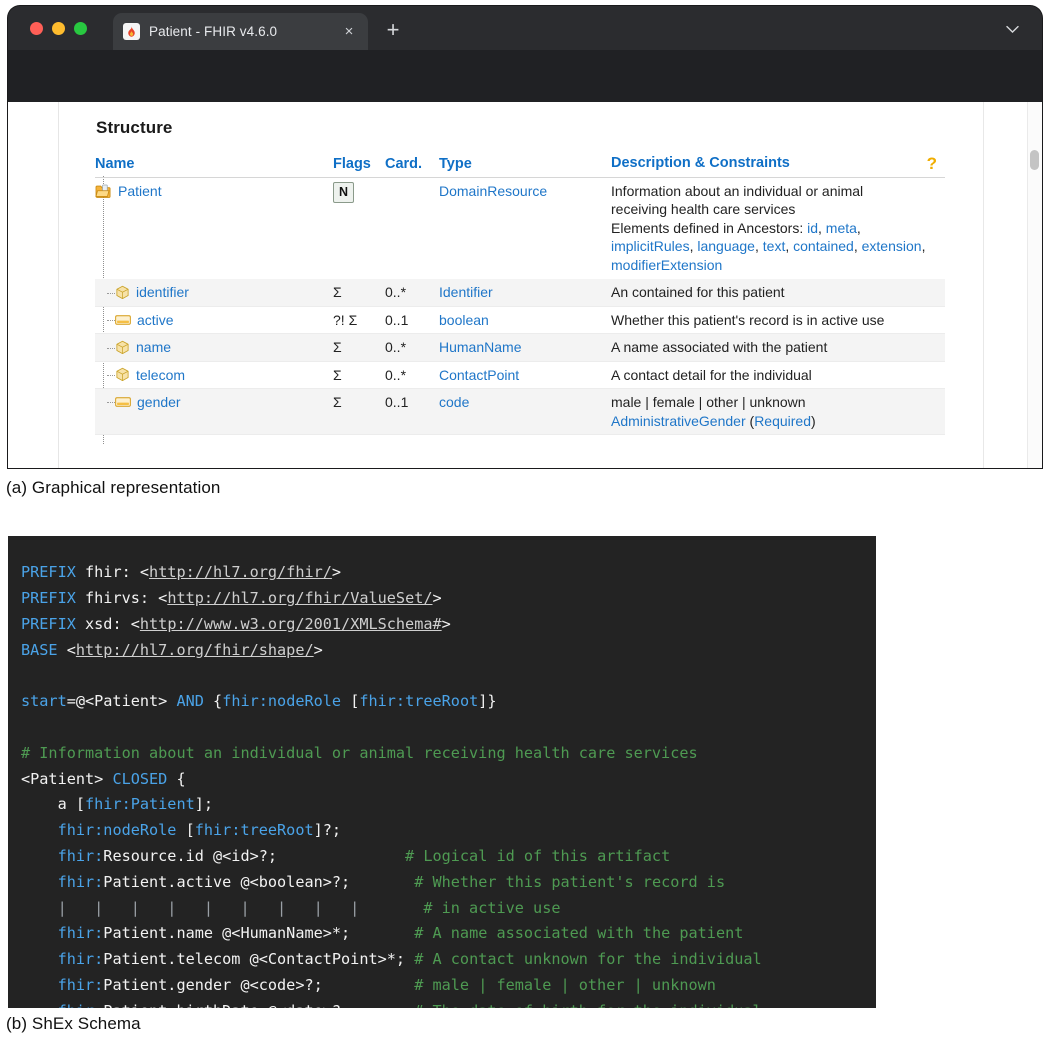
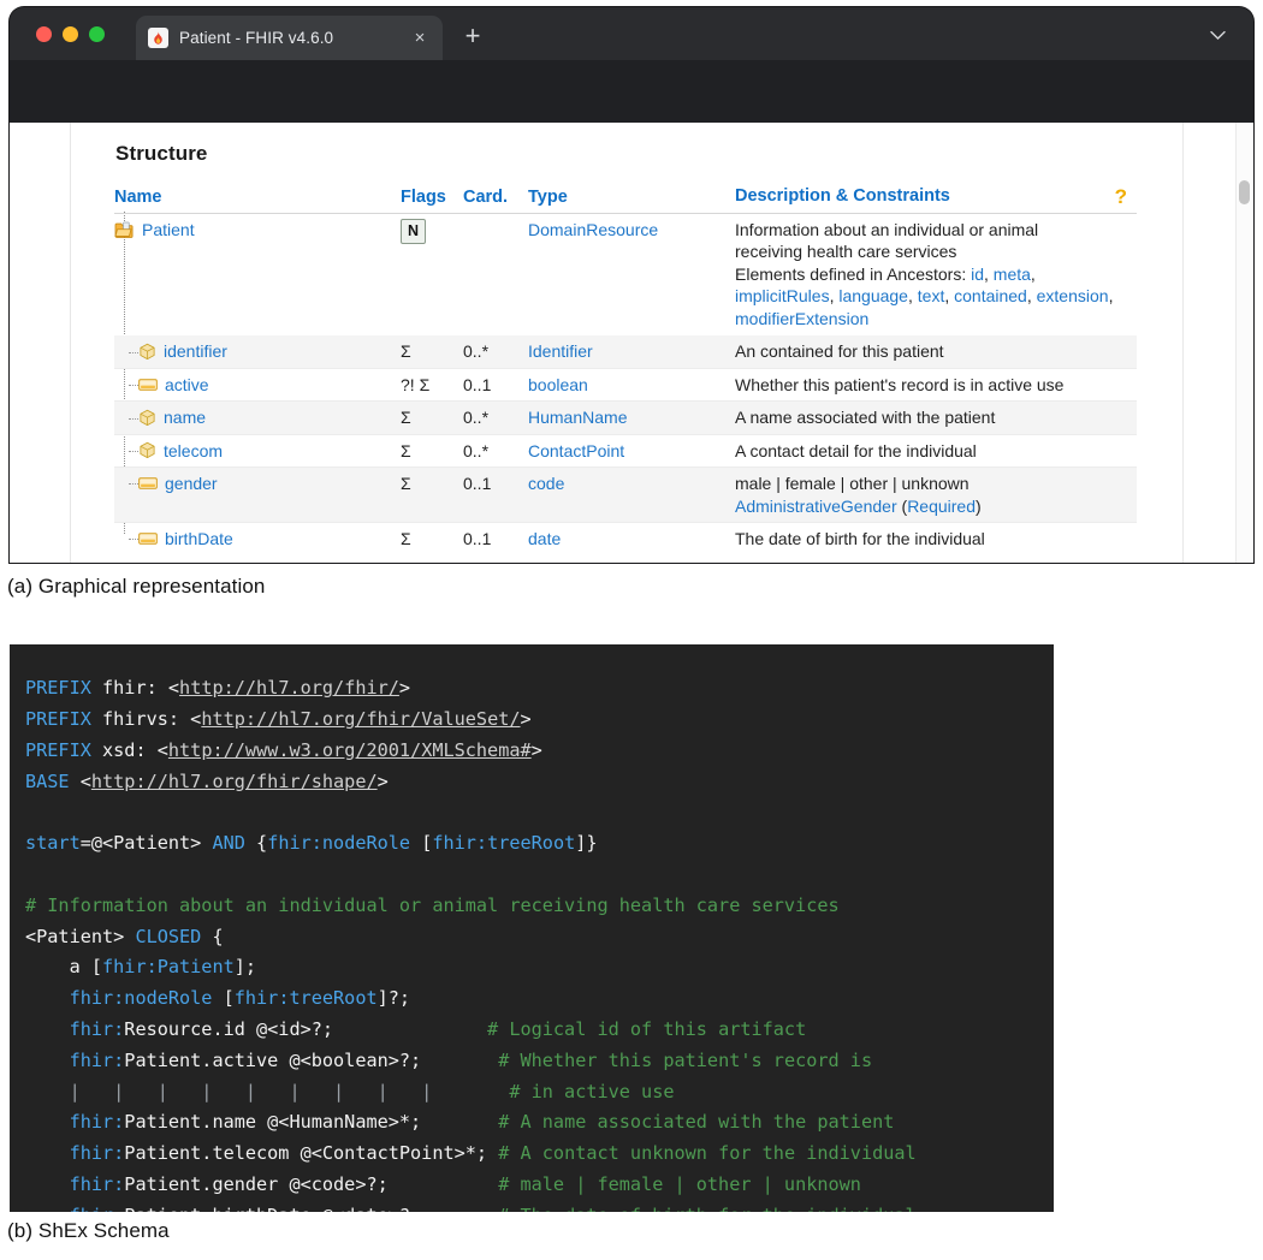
  Patient - FHIR v4.6.0
  ×
  +
  Structure
  Name	Flags	Card.	Type	? Description & Constraints
  Patient	N		DomainResource	Information about an individual or animal receiving health care services Elements defined in Ancestors: id, meta, implicitRules, language, text, contained, extension, modifierExtension
  identifier	Σ	0..*	Identifier	An contained for this patient
  active	?! Σ	0..1	boolean	Whether this patient's record is in active use
  name	Σ	0..*	HumanName	A name associated with the patient
  telecom	Σ	0..*	ContactPoint	A contact detail for the individual
  gender	Σ	0..1	code	male | female | other | unknown AdministrativeGender (Required)
+ birthDate	Σ	0..1	date	The date of birth for the individual
  (a) Graphical representation
  PREFIX fhir: <http://hl7.org/fhir/> PREFIX fhirvs: <http://hl7.org/fhir/ValueSet/> PREFIX xsd: <http://www.w3.org/2001/XMLSchema#> BASE <http://hl7.org/fhir/shape/> start=@<Patient> AND {fhir:nodeRole [fhir:treeRoot]} # Information about an individual or animal receiving health care services <Patient> CLOSED { a [fhir:Patient]; fhir:nodeRole [fhir:treeRoot]?; fhir:Resource.id @<id>?; # Logical id of this artifact fhir:Patient.active @<boolean>?; # Whether this patient's record is | | | | | | | | | # in active use fhir:Patient.name @<HumanName>*; # A name associated with the patient fhir:Patient.telecom @<ContactPoint>*; # A contact unknown for the individual fhir:Patient.gender @<code>?; # male | female | other | unknown
  (b) ShEx Schema
